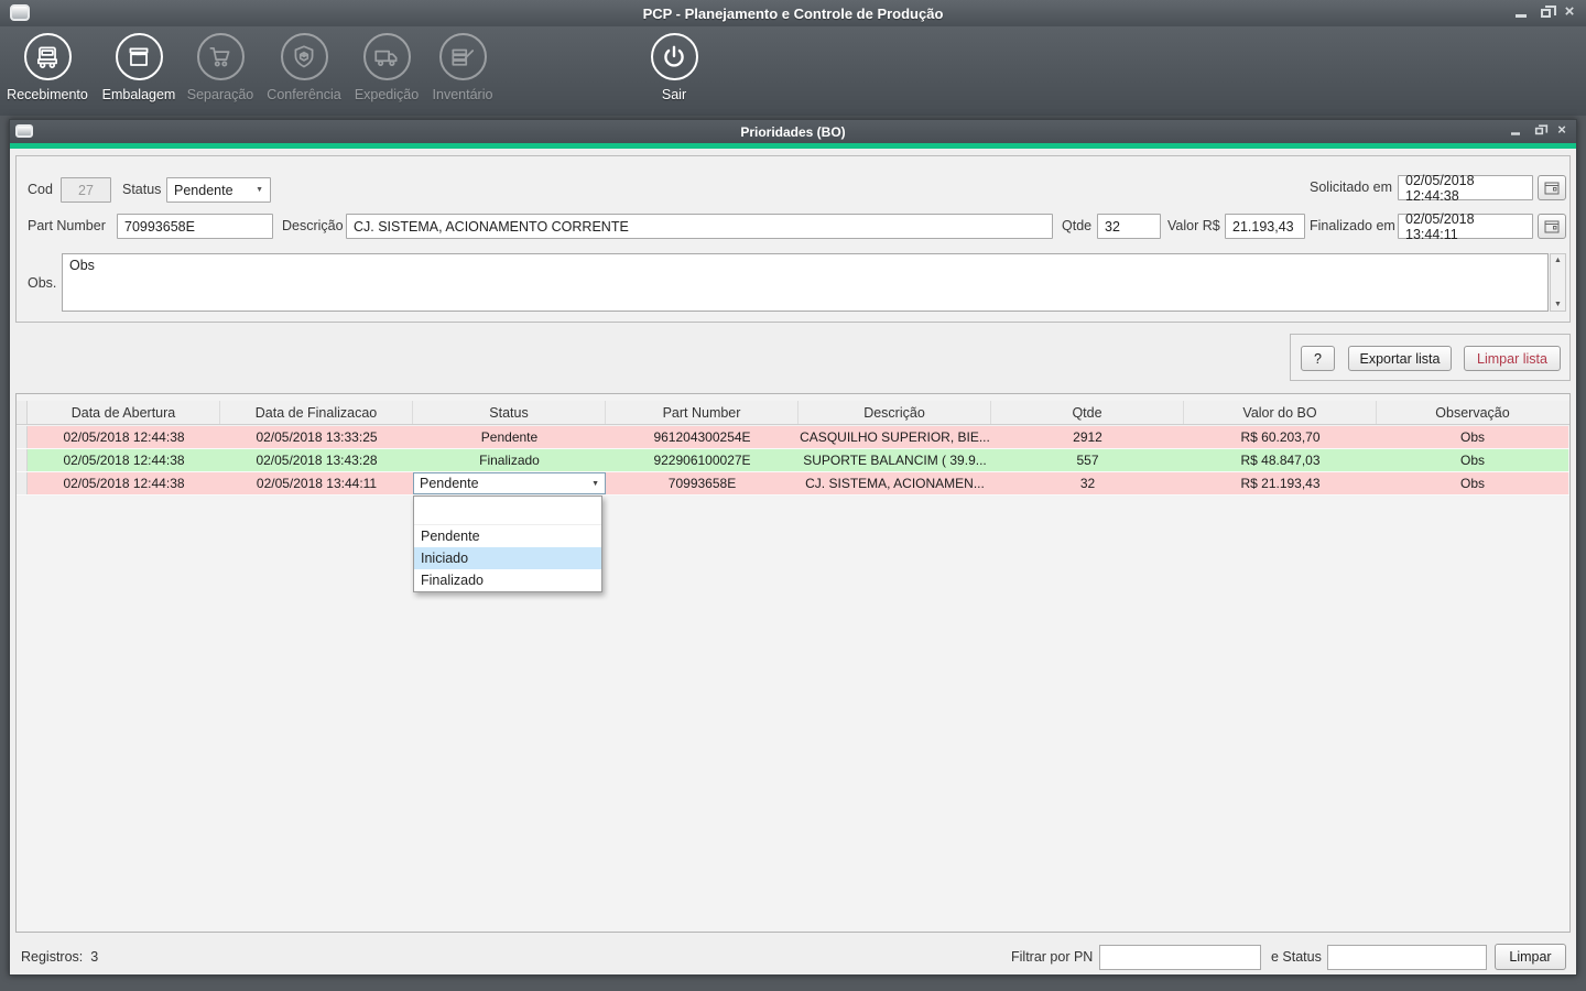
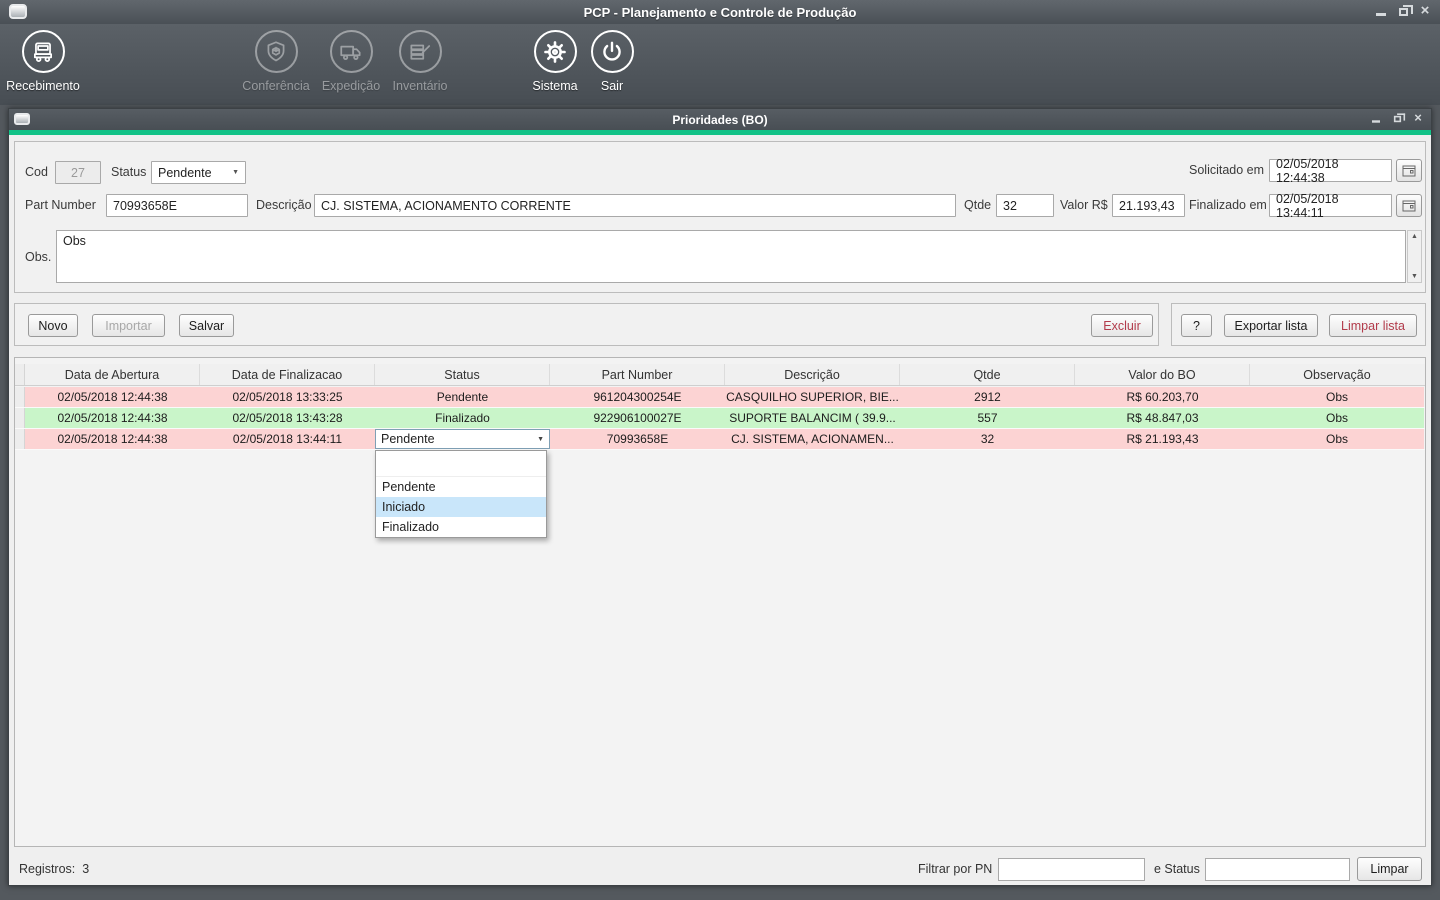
  PCP - Planejamento e Controle de Produção
  ×
  Recebimento
- Embalagem
- Separação
  Conferência
  Expedição
  Inventário
+ Sistema
  Sair
  Prioridades (BO)
  ×
  Cod
  27
  Status
  Pendente
  Solicitado em
  02/05/2018 12:44:38
  Part Number
  70993658E
  Descrição
  CJ. SISTEMA, ACIONAMENTO CORRENTE
  Qtde
  32
  Valor R$
  21.193,43
  Finalizado em
  02/05/2018 13:44:11
  Obs.
  Obs
+ Novo
+ Importar
+ Salvar
+ Excluir
  ?
  Exportar lista
  Limpar lista
  Data de Abertura
  Data de Finalizacao
  Status
  Part Number
  Descrição
  Qtde
  Valor do BO
  Observação
  02/05/2018 12:44:38
  02/05/2018 13:33:25
  Pendente
  961204300254E
  CASQUILHO SUPERIOR, BIE...
  2912
  R$ 60.203,70
  Obs
  02/05/2018 12:44:38
  02/05/2018 13:43:28
  Finalizado
  922906100027E
  SUPORTE BALANCIM ( 39.9...
  557
  R$ 48.847,03
  Obs
  02/05/2018 12:44:38
  02/05/2018 13:44:11
  Pendente
  70993658E
  CJ. SISTEMA, ACIONAMEN...
  32
  R$ 21.193,43
  Obs
  Pendente
  Iniciado
  Finalizado
  Registros: 3
  Filtrar por PN
  e Status
  Limpar
